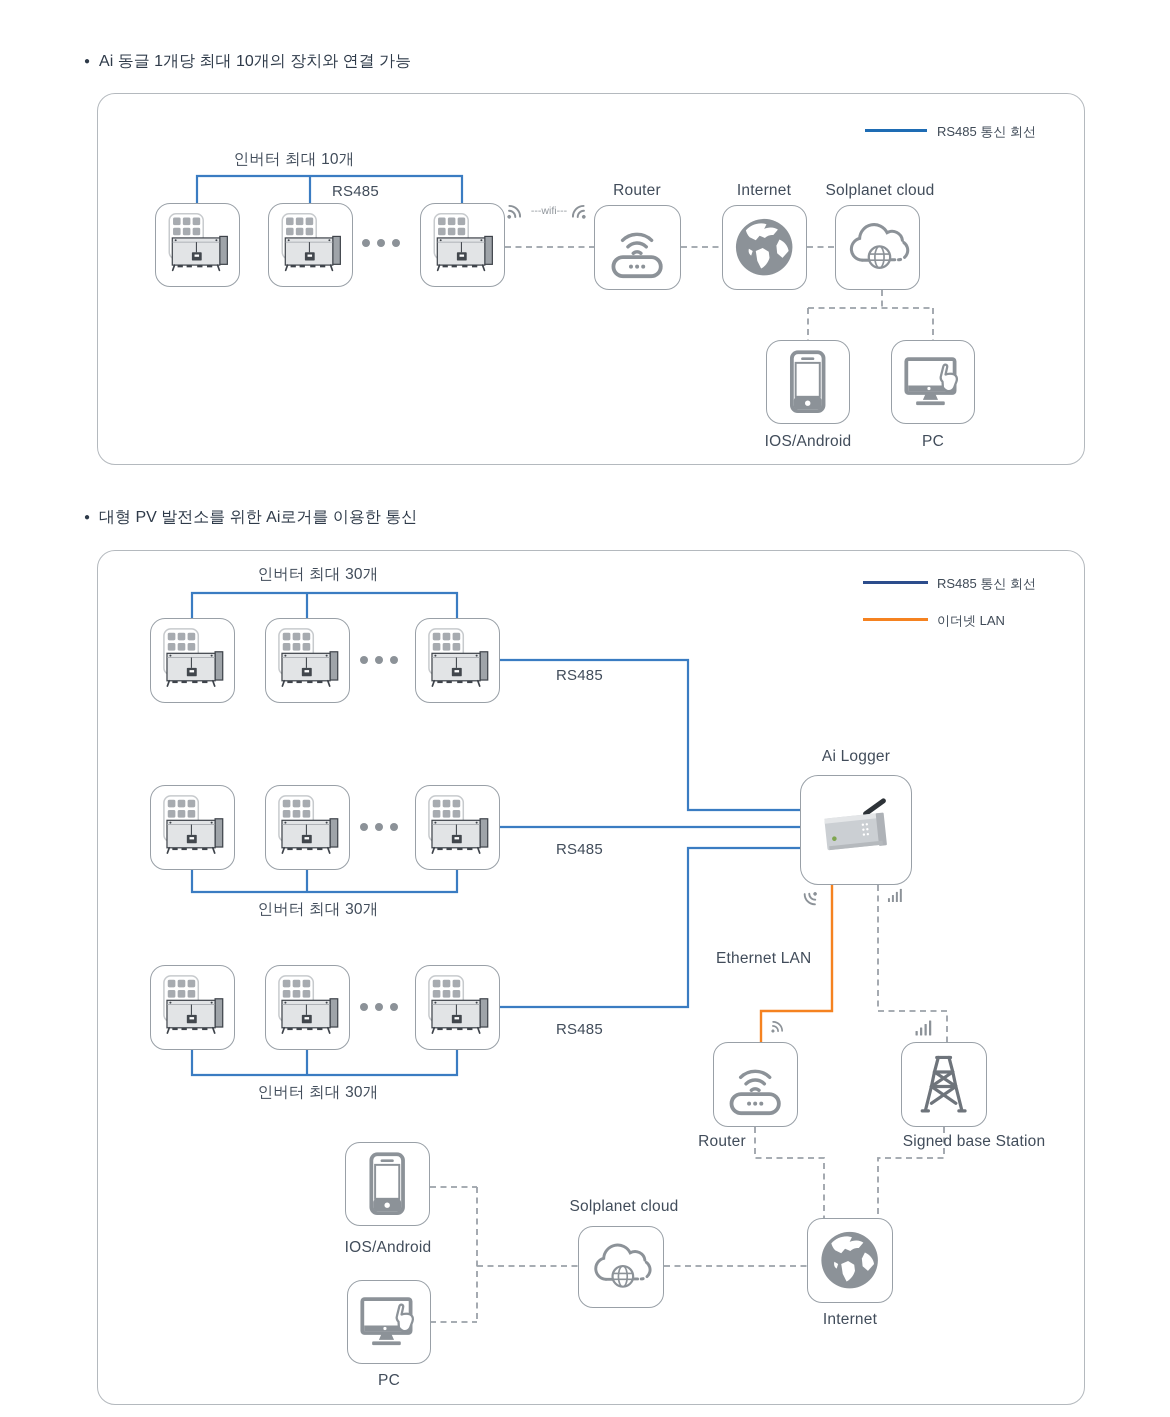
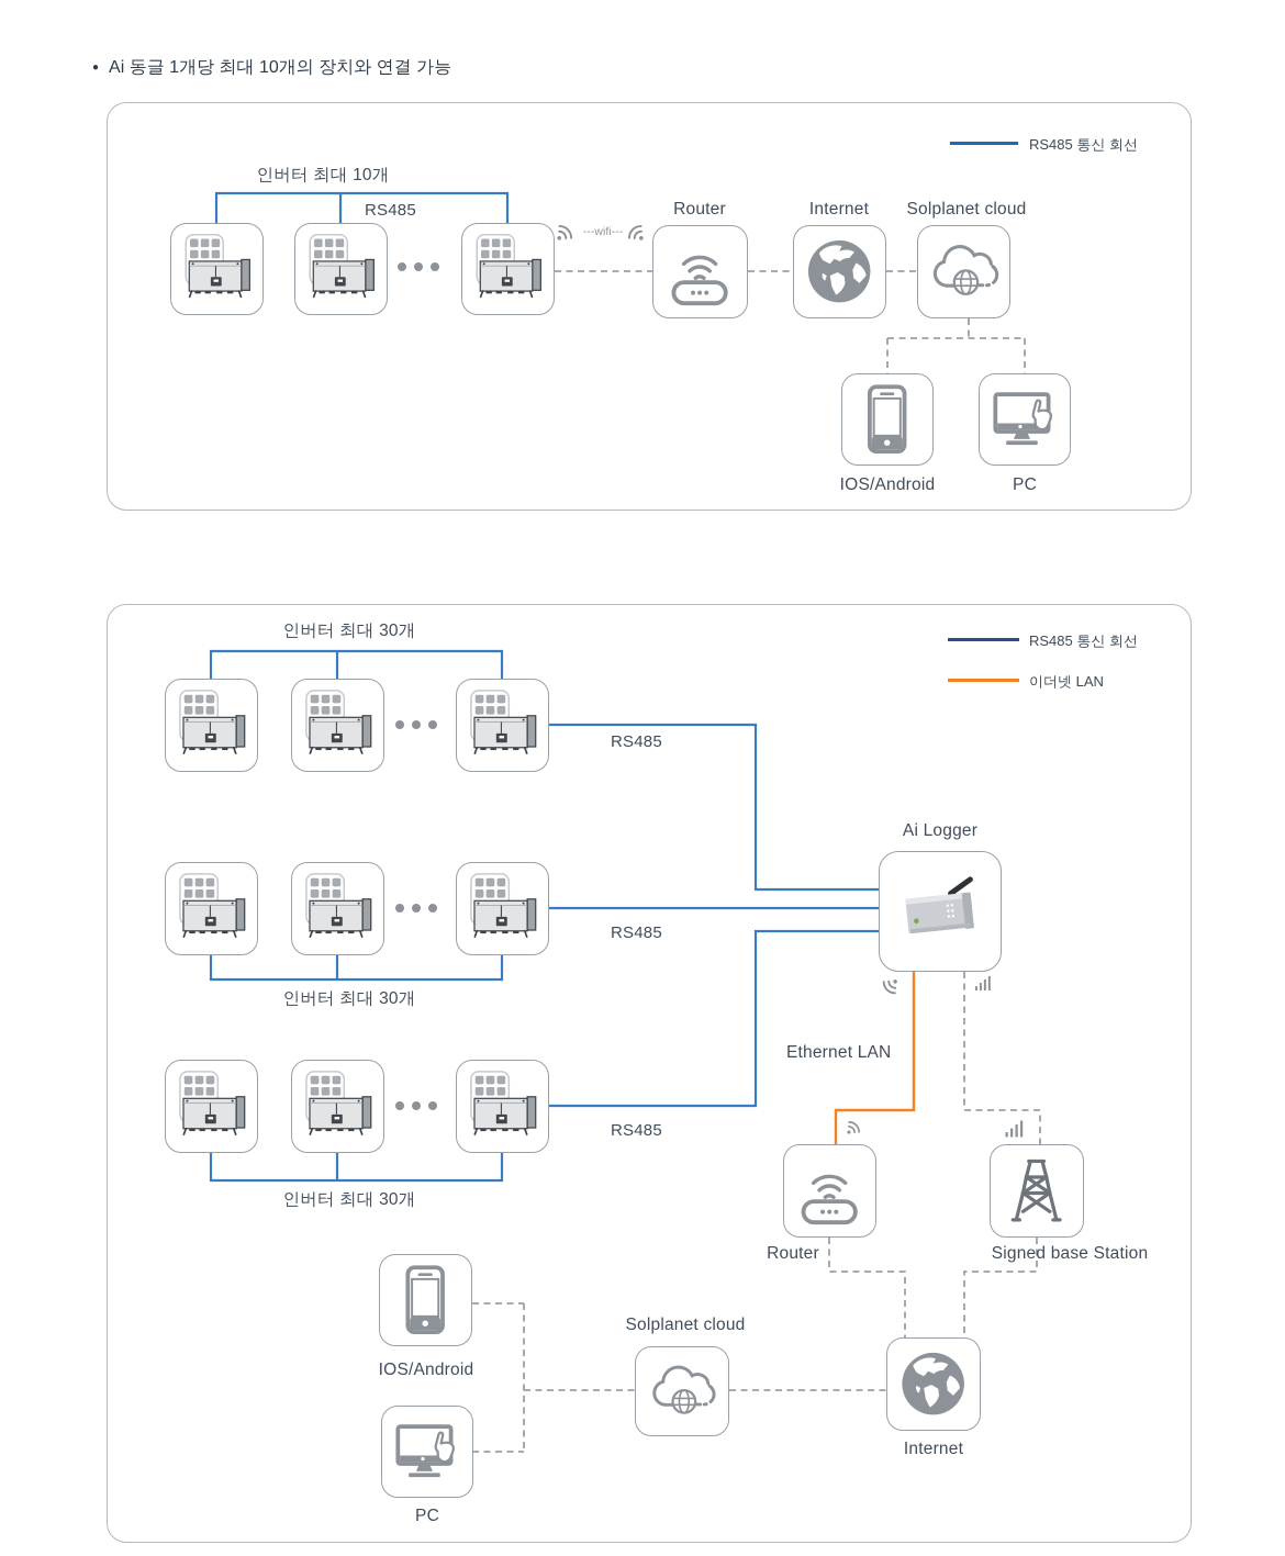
  Ai 동글 1개당 최대 10개의 장치와 연결 가능
- 대형 PV 발전소를 위한 Ai로거를 이용한 통신
  RS485 통신 회선
  인버터 최대 10개
  RS485
  ---wifi---
  Router
  Internet
  Solplanet cloud
  IOS/Android
  PC
  RS485 통신 회선
  이더넷 LAN
  인버터 최대 30개
  RS485
  RS485
  인버터 최대 30개
  RS485
  인버터 최대 30개
  Ai Logger
  Ethernet LAN
  Router
  Signed base Station
  IOS/Android
  PC
  Solplanet cloud
  Internet
